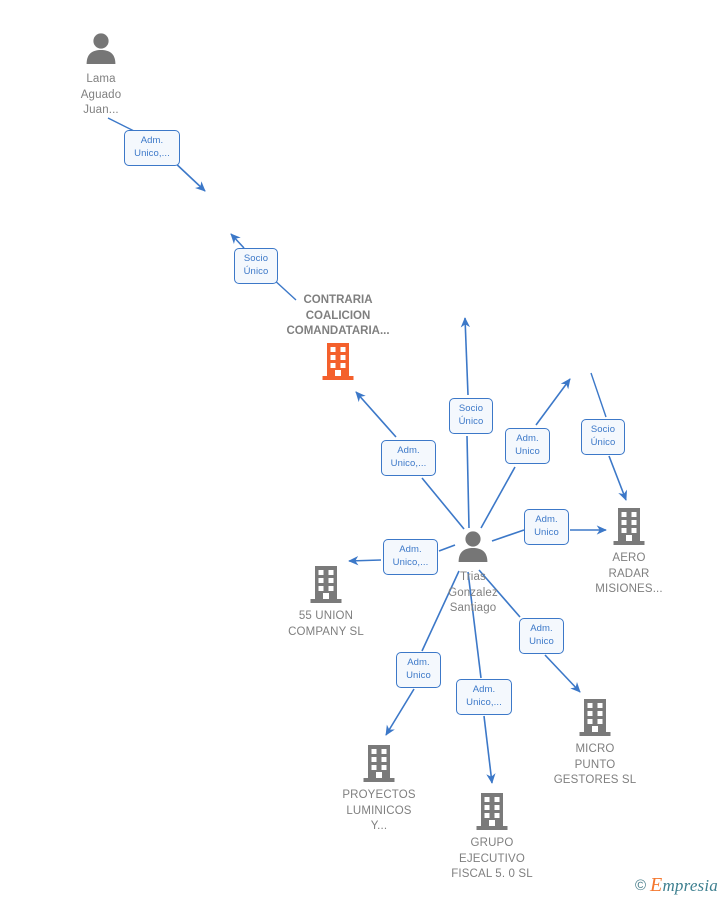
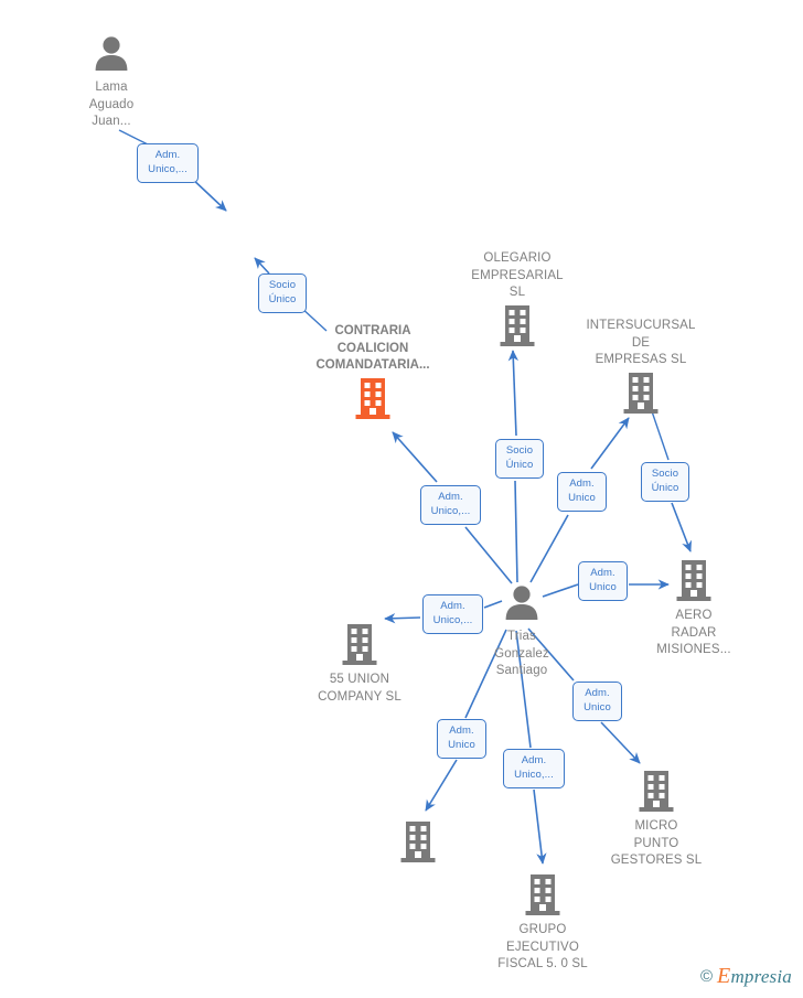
  Lama
  Aguado
  Juan...
  CONTRARIA
  COALICION
  COMANDATARIA...
+ OLEGARIO
+ EMPRESARIAL
+ SL
+ INTERSUCURSAL
+ DE
+ EMPRESAS SL
  AERO
  RADAR
  MISIONES...
  Trias
  Gonzalez
  Santiago
  55 UNION
  COMPANY SL
  MICRO
  PUNTO
  GESTORES SL
- PROYECTOS
- LUMINICOS
- Y...
  GRUPO
  EJECUTIVO
  FISCAL 5. 0 SL
  Adm.
  Unico,...
  Socio
  Único
  Adm.
  Unico,...
  Socio
  Único
  Adm.
  Unico
  Socio
  Único
  Adm.
  Unico
  Adm.
  Unico,...
  Adm.
  Unico
  Adm.
  Unico
  Adm.
  Unico,...
  ©
  Empresia
